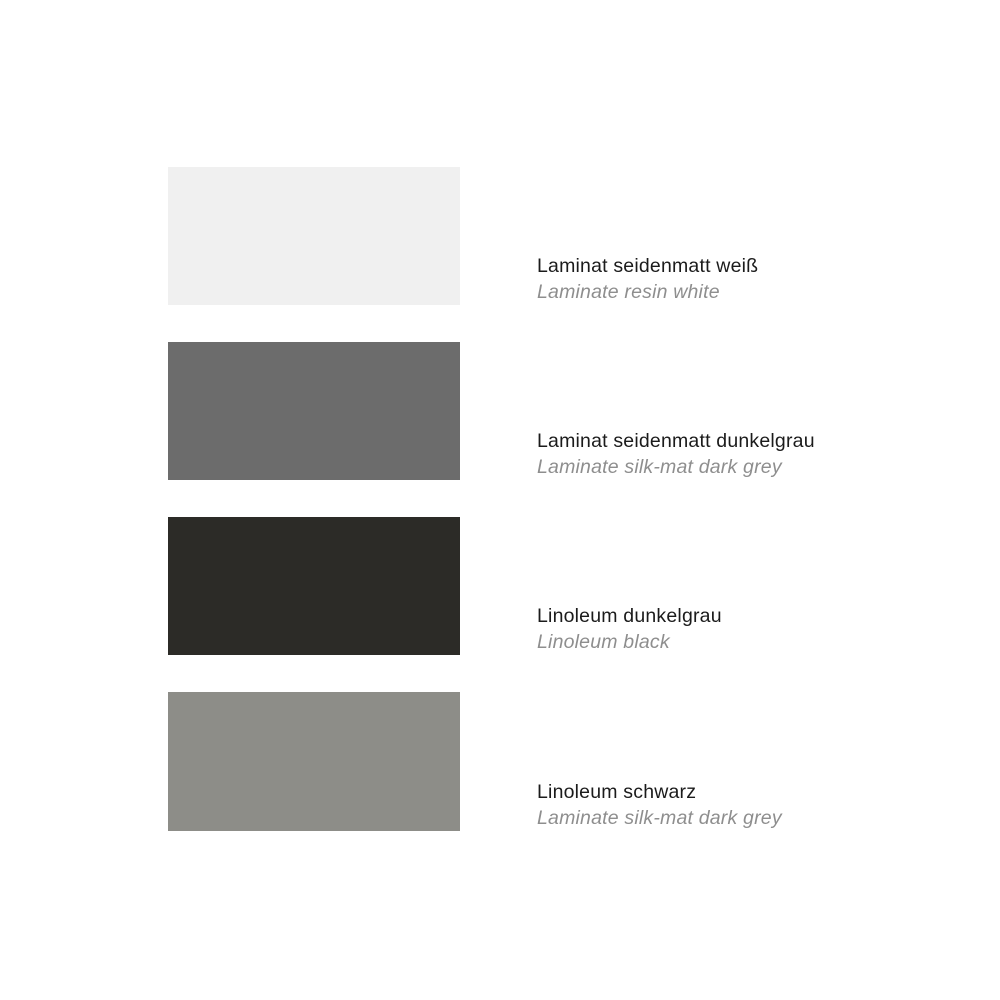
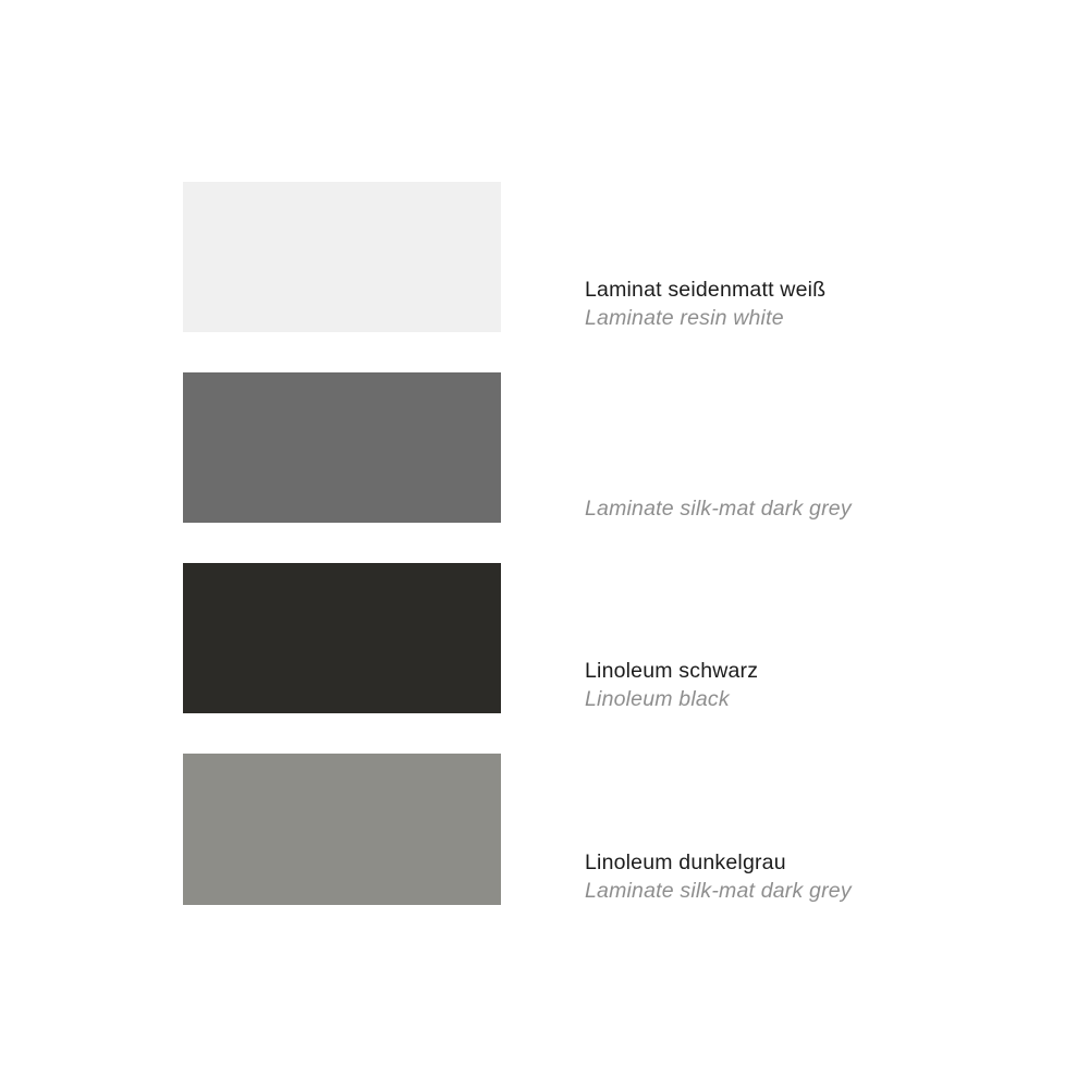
  Laminat seidenmatt weiß
  Laminate resin white
- Laminat seidenmatt dunkelgrau
  Laminate silk-mat dark grey
- Linoleum dunkelgrau
+ Linoleum schwarz
  Linoleum black
- Linoleum schwarz
+ Linoleum dunkelgrau
  Laminate silk-mat dark grey
